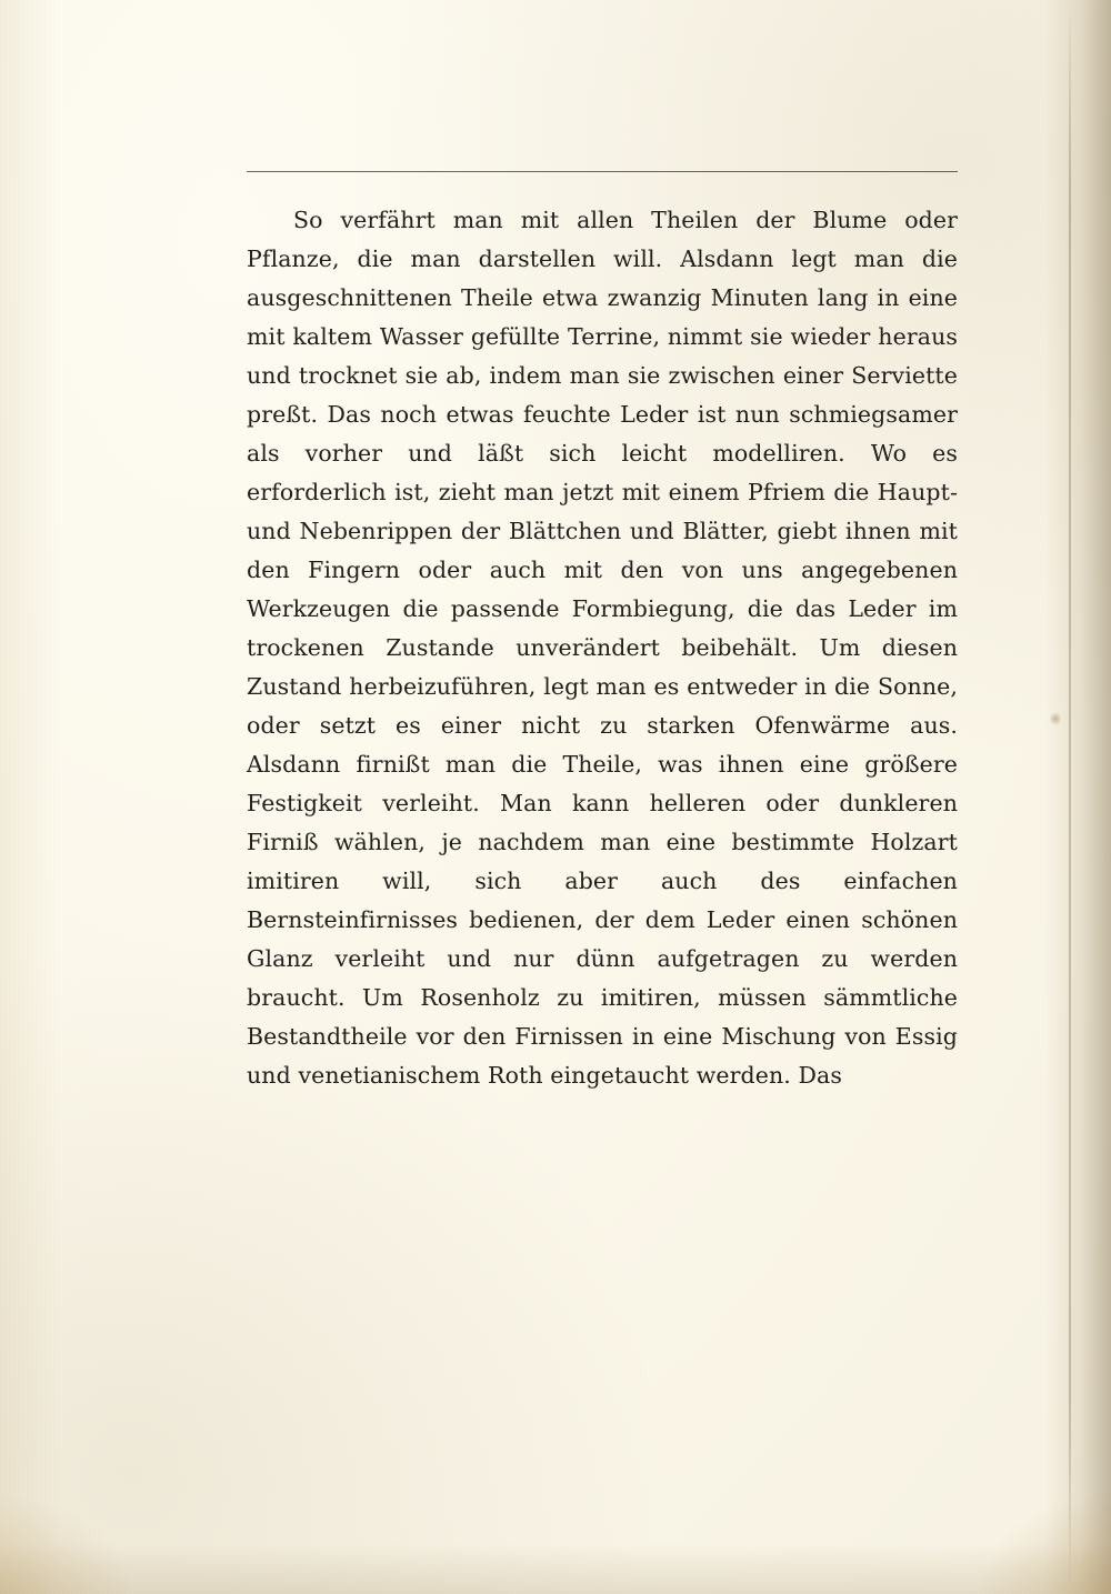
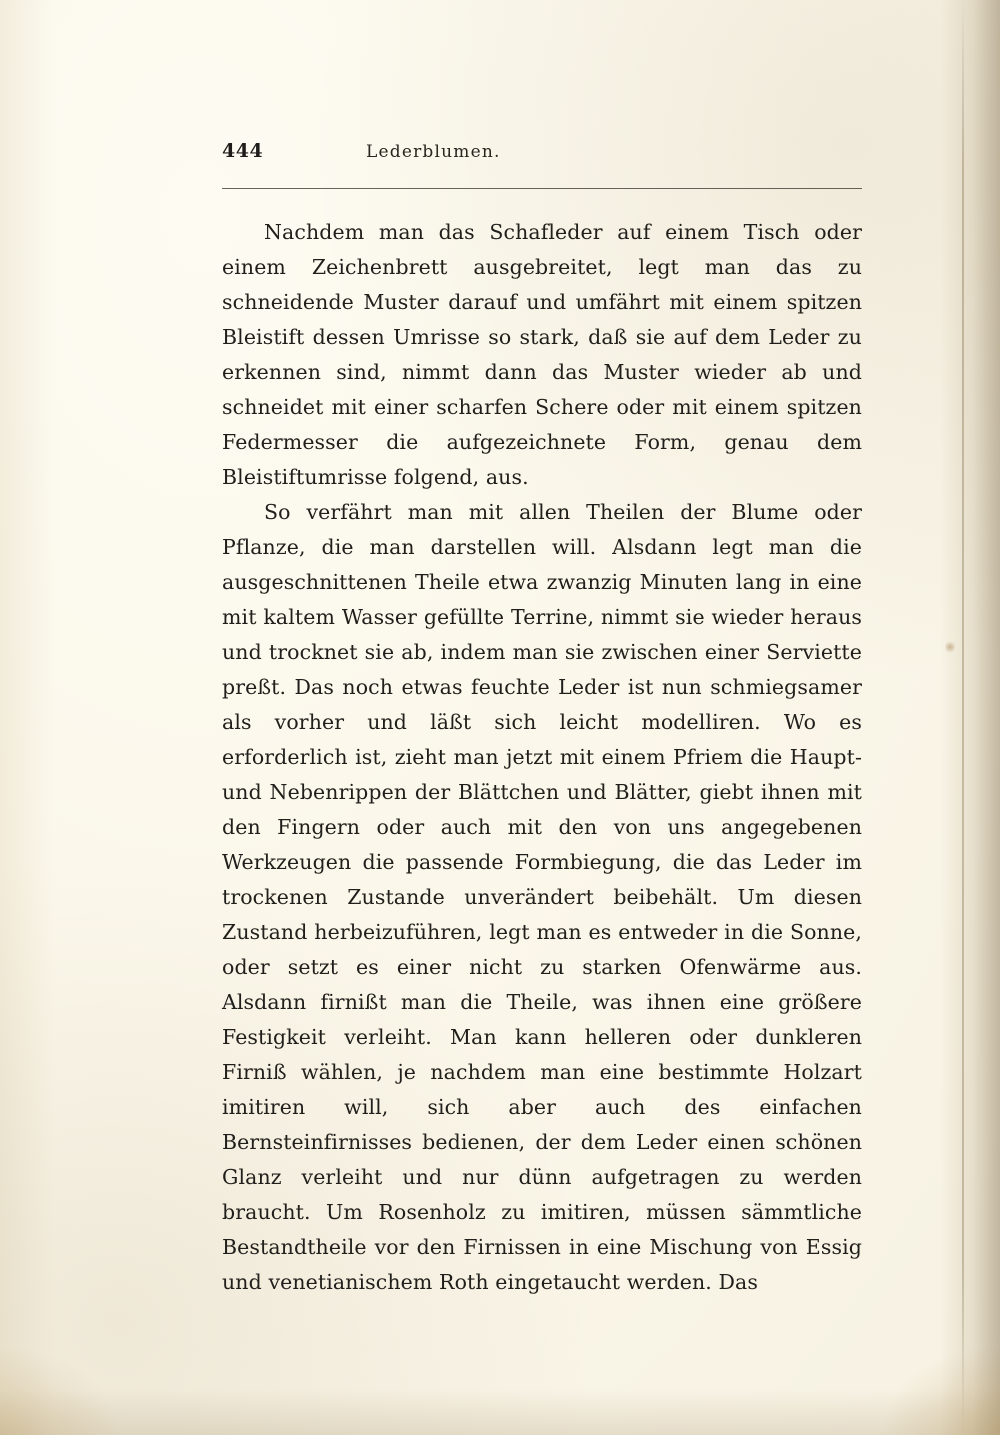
+ 444
+ Lederblumen.
+ Nachdem man das Schafleder auf einem Tisch oder einem Zeichenbrett ausgebreitet, legt man das zu schneidende Muster darauf und umfährt mit einem spitzen Bleistift dessen Umrisse so stark, daß sie auf dem Leder zu erkennen sind, nimmt dann das Muster wieder ab und schneidet mit einer scharfen Schere oder mit einem spitzen Federmesser die aufgezeichnete Form, genau dem Bleistiftumrisse folgend, aus.
  So verfährt man mit allen Theilen der Blume oder Pflanze, die man darstellen will. Alsdann legt man die ausgeschnittenen Theile etwa zwanzig Minuten lang in eine mit kaltem Wasser gefüllte Terrine, nimmt sie wieder heraus und trocknet sie ab, indem man sie zwischen einer Serviette preßt. Das noch etwas feuchte Leder ist nun schmiegsamer als vorher und läßt sich leicht modelliren. Wo es erforderlich ist, zieht man jetzt mit einem Pfriem die Haupt- und Nebenrippen der Blättchen und Blätter, giebt ihnen mit den Fingern oder auch mit den von uns angegebenen Werkzeugen die passende Formbiegung, die das Leder im trockenen Zustande unverändert beibehält. Um diesen Zustand herbeizuführen, legt man es entweder in die Sonne, oder setzt es einer nicht zu starken Ofenwärme aus. Alsdann firnißt man die Theile, was ihnen eine größere Festigkeit verleiht. Man kann helleren oder dunkleren Firniß wählen, je nachdem man eine bestimmte Holzart imitiren will, sich aber auch des einfachen Bernsteinfirnisses bedienen, der dem Leder einen schönen Glanz verleiht und nur dünn aufgetragen zu werden braucht. Um Rosenholz zu imitiren, müssen sämmtliche Bestandtheile vor den Firnissen in eine Mischung von Essig und venetianischem Roth eingetaucht werden. Das
